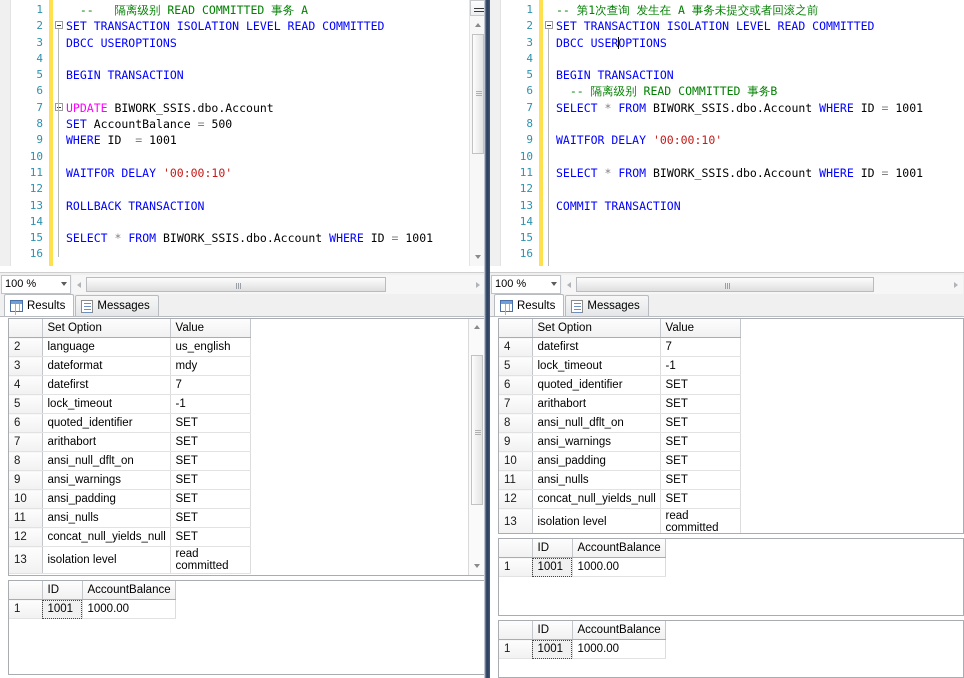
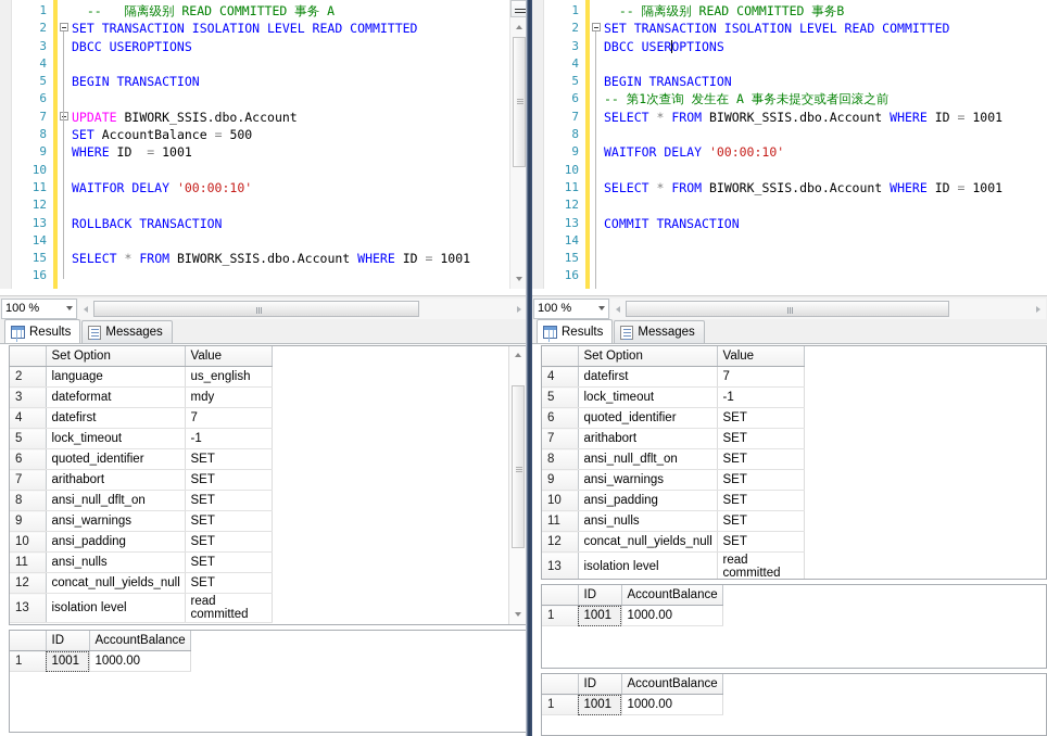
  1
  2
  3
  4
  5
  6
  7
  8
  9
  10
  11
  12
  13
  14
  15
  16
  -- 隔离级别 READ COMMITTED 事务 A
  SET TRANSACTION ISOLATION LEVEL READ COMMITTED
  DBCC USEROPTIONS
  BEGIN TRANSACTION
  UPDATE BIWORK_SSIS.dbo.Account
  SET AccountBalance = 500
  WHERE ID = 1001
  WAITFOR DELAY '00:00:10'
  ROLLBACK TRANSACTION
  SELECT * FROM BIWORK_SSIS.dbo.Account WHERE ID = 1001
  100 %
  Results
  Messages
  	Set Option	Value
  2	language	us_english
  3	dateformat	mdy
  4	datefirst	7
  5	lock_timeout	-1
  6	quoted_identifier	SET
  7	arithabort	SET
  8	ansi_null_dflt_on	SET
  9	ansi_warnings	SET
  10	ansi_padding	SET
  11	ansi_nulls	SET
  12	concat_null_yields_null	SET
  13	isolation level	read committed
  	ID	AccountBalance
  1	1001	1000.00
  1
  2
  3
  4
  5
  6
  7
  8
  9
  10
  11
  12
  13
  14
  15
  16
- -- 第1次查询 发生在 A 事务未提交或者回滚之前
+ -- 隔离级别 READ COMMITTED 事务B
  SET TRANSACTION ISOLATION LEVEL READ COMMITTED
  DBCC USEROPTIONS
  BEGIN TRANSACTION
- -- 隔离级别 READ COMMITTED 事务B
+ -- 第1次查询 发生在 A 事务未提交或者回滚之前
  SELECT * FROM BIWORK_SSIS.dbo.Account WHERE ID = 1001
  WAITFOR DELAY '00:00:10'
  SELECT * FROM BIWORK_SSIS.dbo.Account WHERE ID = 1001
  COMMIT TRANSACTION
  100 %
  Results
  Messages
  	Set Option	Value
  4	datefirst	7
  5	lock_timeout	-1
  6	quoted_identifier	SET
  7	arithabort	SET
  8	ansi_null_dflt_on	SET
  9	ansi_warnings	SET
  10	ansi_padding	SET
  11	ansi_nulls	SET
  12	concat_null_yields_null	SET
  13	isolation level	read committed
  	ID	AccountBalance
  1	1001	1000.00
  	ID	AccountBalance
  1	1001	1000.00
